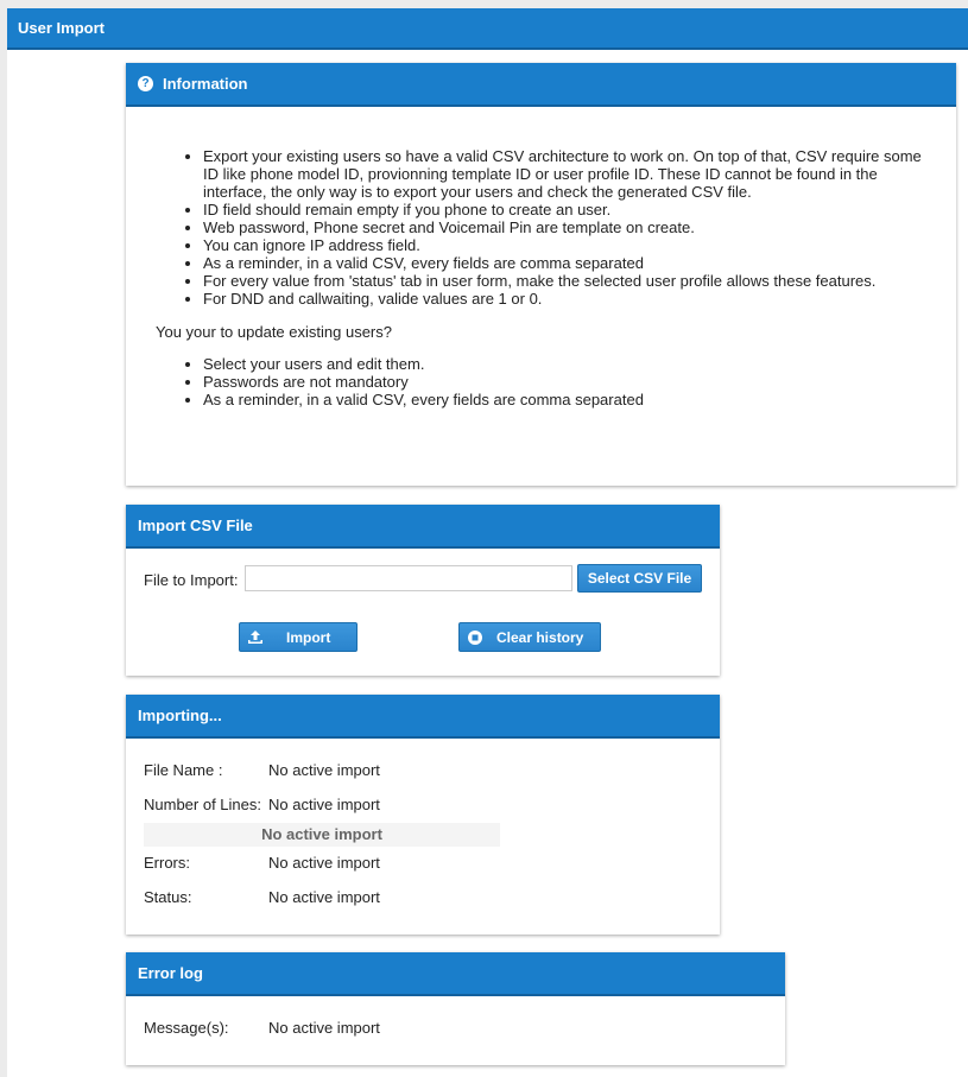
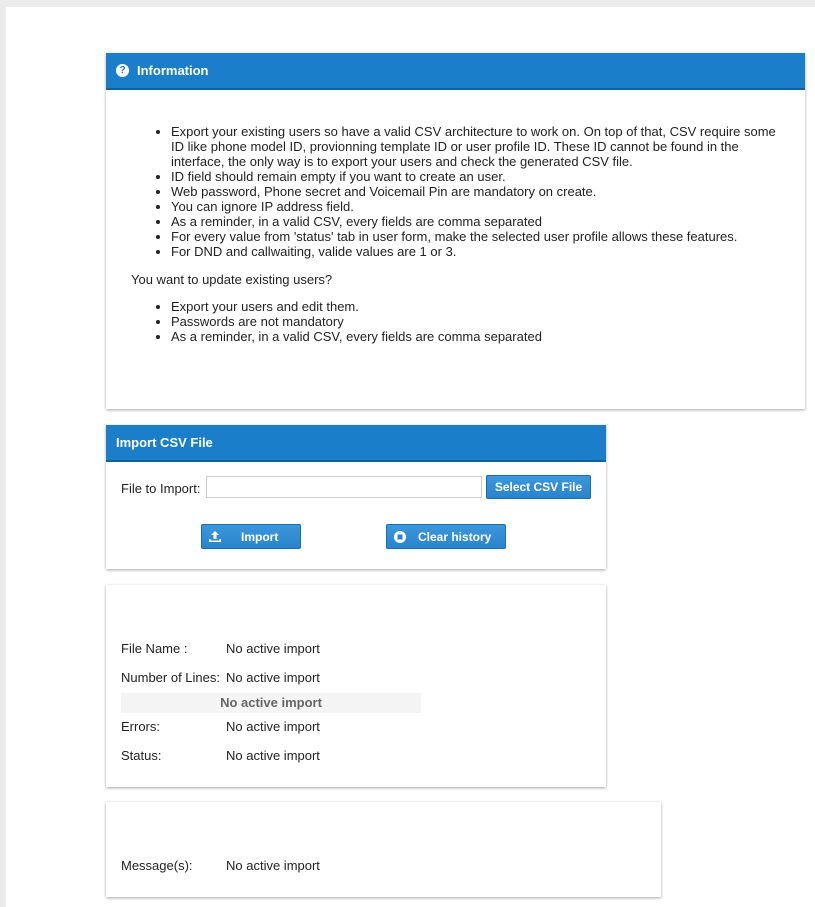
- User Import
  ?
  Information
  Export your existing users so have a valid CSV architecture to work on. On top of that, CSV require some ID like phone model ID, provionning template ID or user profile ID. These ID cannot be found in the interface, the only way is to export your users and check the generated CSV file.
- ID field should remain empty if you phone to create an user.
+ ID field should remain empty if you want to create an user.
- Web password, Phone secret and Voicemail Pin are template on create.
+ Web password, Phone secret and Voicemail Pin are mandatory on create.
  You can ignore IP address field.
  As a reminder, in a valid CSV, every fields are comma separated
  For every value from 'status' tab in user form, make the selected user profile allows these features.
- For DND and callwaiting, valide values are 1 or 0.
+ For DND and callwaiting, valide values are 1 or 3.
- You your to update existing users?
+ You want to update existing users?
- Select your users and edit them.
+ Export your users and edit them.
  Passwords are not mandatory
  As a reminder, in a valid CSV, every fields are comma separated
  Import CSV File
  File to Import:
  Select CSV File
  Import
  Clear history
- Importing...
  File Name :
  No active import
  Number of Lines:
  No active import
  No active import
  Errors:
  No active import
  Status:
  No active import
- Error log
  Message(s):
  No active import
